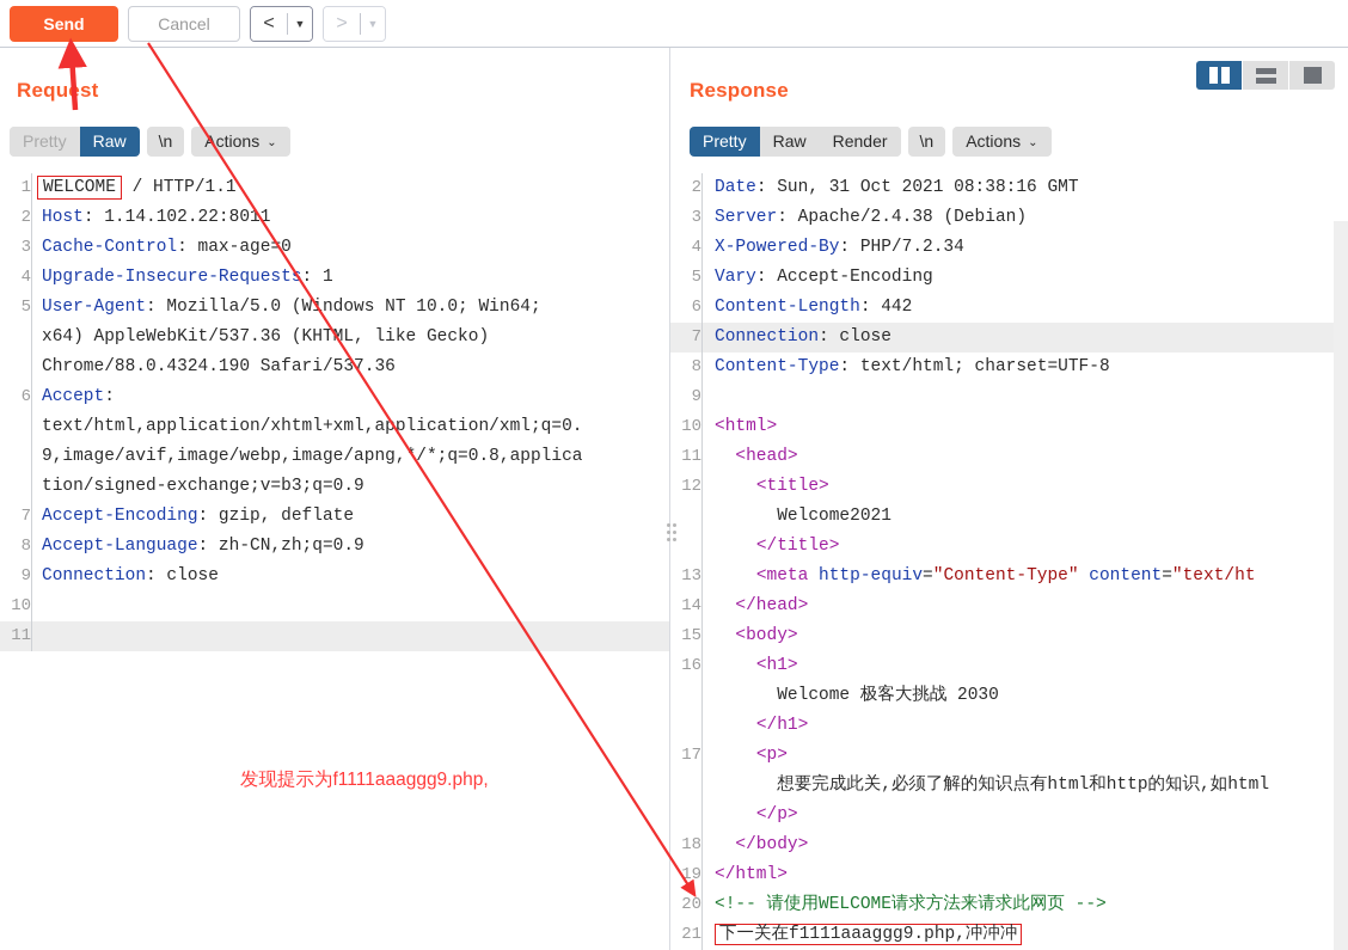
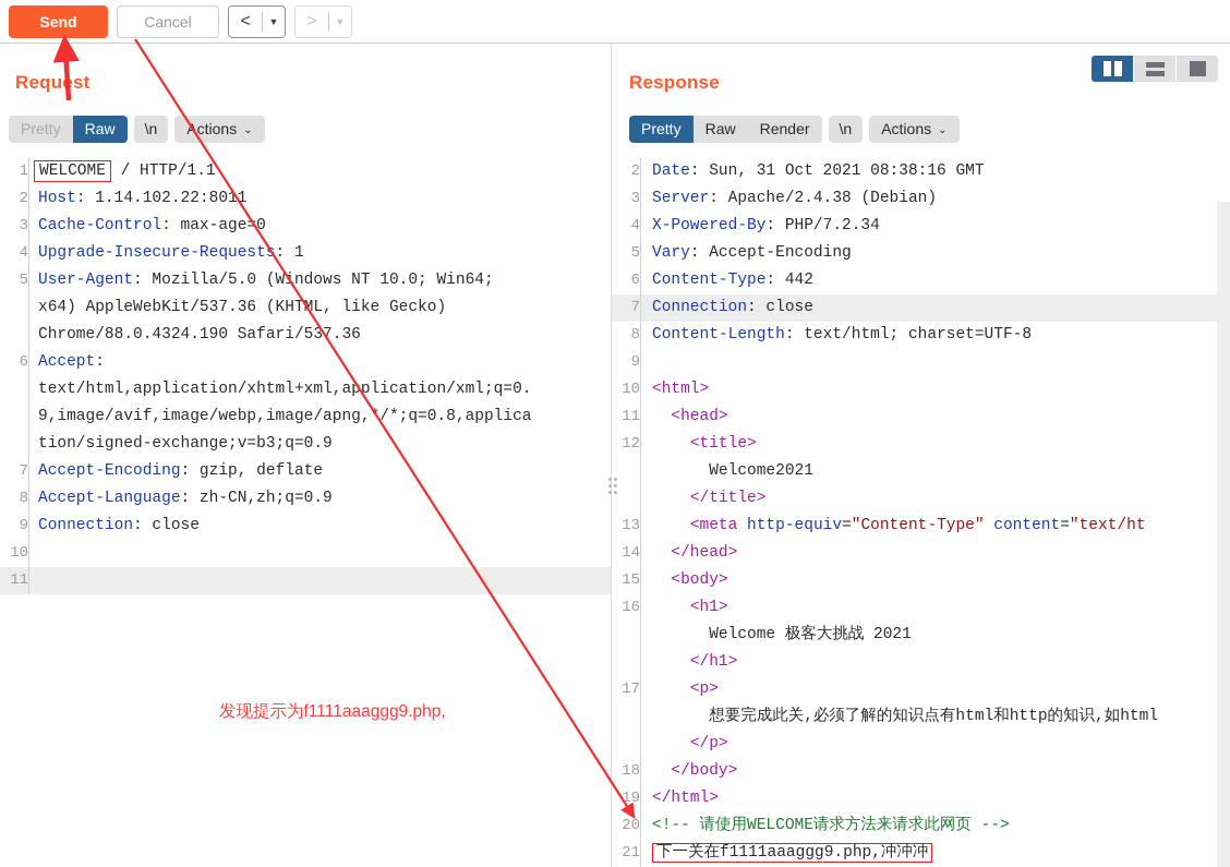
  Send
  Cancel
  <
  ▼
  >
  ▼
  Requst
  Pretty
  Raw
  \n
  ctions
  ⌄
  1
  WELCOME / HTTP/1.1
  2
  Host: 1.14.102.22:8011
  3
  Cache-Control: max-age=0
  4
  Upgrade-Insecure-Requests: 1
  5
  User-Agent: Mozilla/5.0 (Wndows NT 10.0; Win64;
  x64) AppleWebKit/537.36 (KHTL, like Gecko)
  Chrome/88.0.4324.190 Safari/537.36
  6
  Accept:
  text/html,application/xhtml+xml,application/xml;q=0.
  9,image/avif,image/webp,image/apng,*/*;q=0.8,applica
  tion/signed-exchange;v=b3;q=0.9
  7
  Accept-Encoding: gzip, deflate
  8
  Accept-Language: zh-CN,zh;q=0.9
  9
  Connection: close
  10
  11
  Response
  Pretty
  Raw
  Render
  \n
  Actions
  ⌄
  2
  Date: Sun, 31 Oct 2021 08:38:16 GMT
  3
  Server: Apache/2.4.38 (Debian)
  4
  X-Powered-By: PHP/7.2.34
  5
  Vary: Accept-Encoding
  6
- Content-Length: 442
+ Content-Type: 442
  7
  Connection: close
  8
- Content-Type: text/html; charset=UTF-8
+ Content-Length: text/html; charset=UTF-8
  9
  10
  <html>
  11
  <head>
  12
  <title>
  Welcome2021
  </title>
  13
  <meta http-equiv="Content-Type" content="text/ht
  14
  </head>
  15
  <body>
  16
  <h1>
- Welcome 极客大挑战 2030
+ Welcome 极客大挑战 2021
  </h1>
  17
  <p>
  想要完成此关,必须了解的知识点有html和http的知识,如html
  </p>
  18
  </body>
  19
  </html>
  20
  <!-- 请使用WELCOME请求方法来请求此网页 -->
  21
  下一关在f1111aaaggg9.php,冲冲冲
  发现提示为f1111aaaggg9.php,
